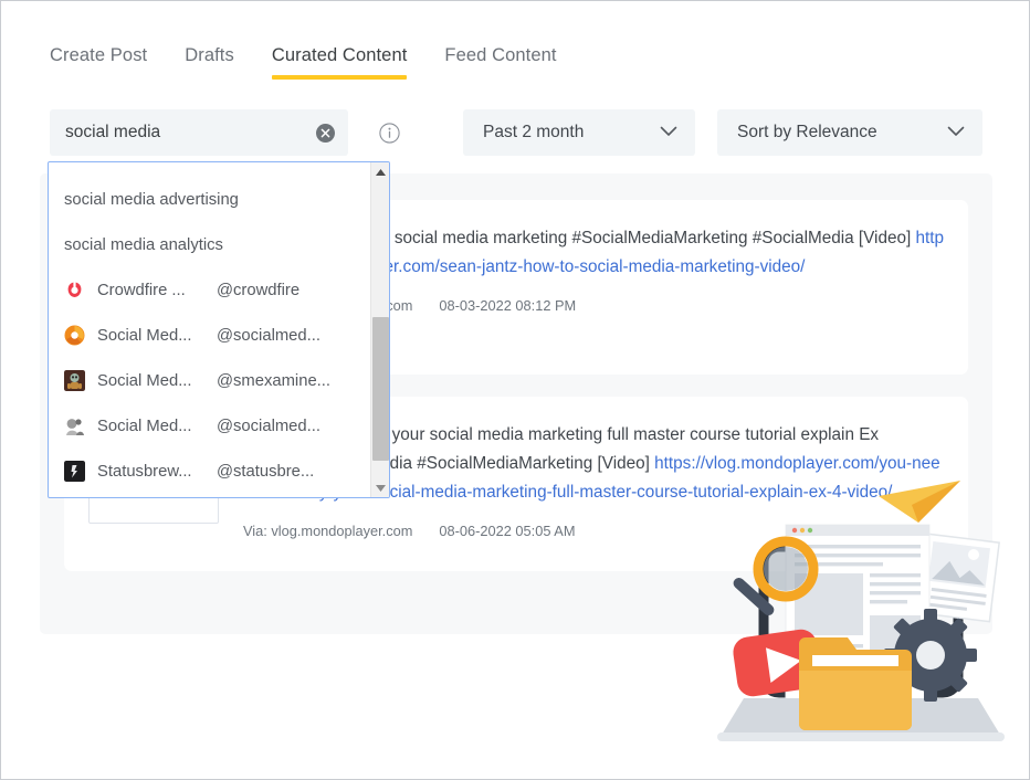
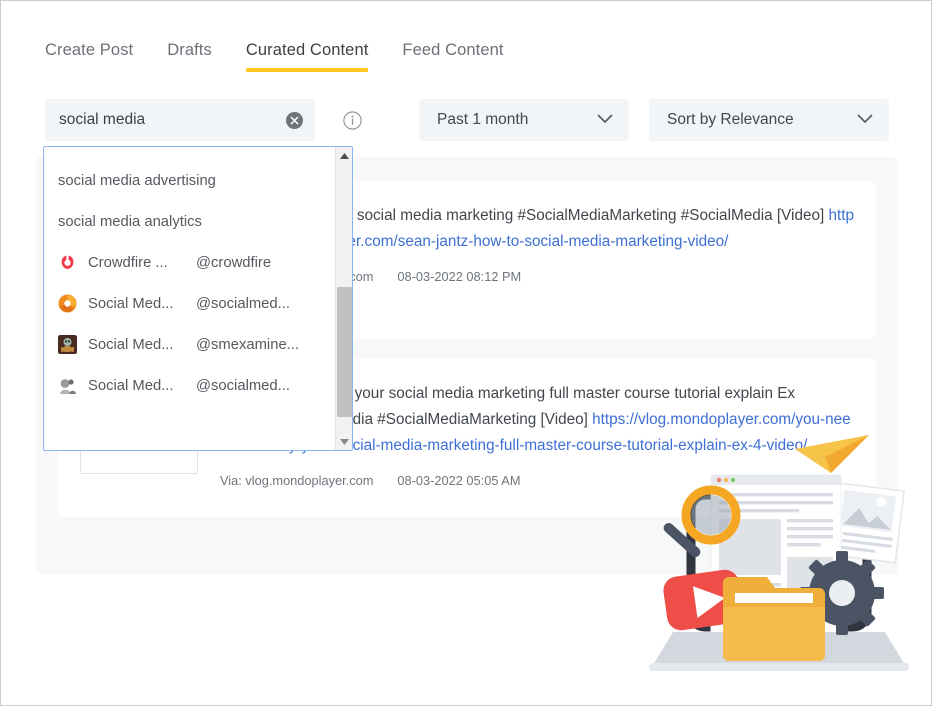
  Create Post
  Drafts
  Curated Content
  Feed Content
  social media
- Past 2 month
+ Past 1 month
  Sort by Relevance
  social media marketing #SocialMediaMarketing #SocialMedia [Video] httpr.com/sean-jantz-how-to-social-media-marketing-video/
  08-03-2022 08:12 PM
  your social media marketing full master course tutorial explain Ex dia #SocialMediaMarketing [Video] https://vlog.mondoplayer.com/you-neecial-media-marketing-full-master-course-tutorial-explain-ex-4-video/
  Via: vlog.mondoplayer.com
- 08-06-2022 05:05 AM
+ 08-03-2022 05:05 AM
  social media advertising
  social media analytics
  Crowdfire ...
  @crowdfire
  Social Med...
  @socialmed...
  Social Med...
  @smexamine...
  Social Med...
  @socialmed...
- Statusbrew...
- @statusbre...
